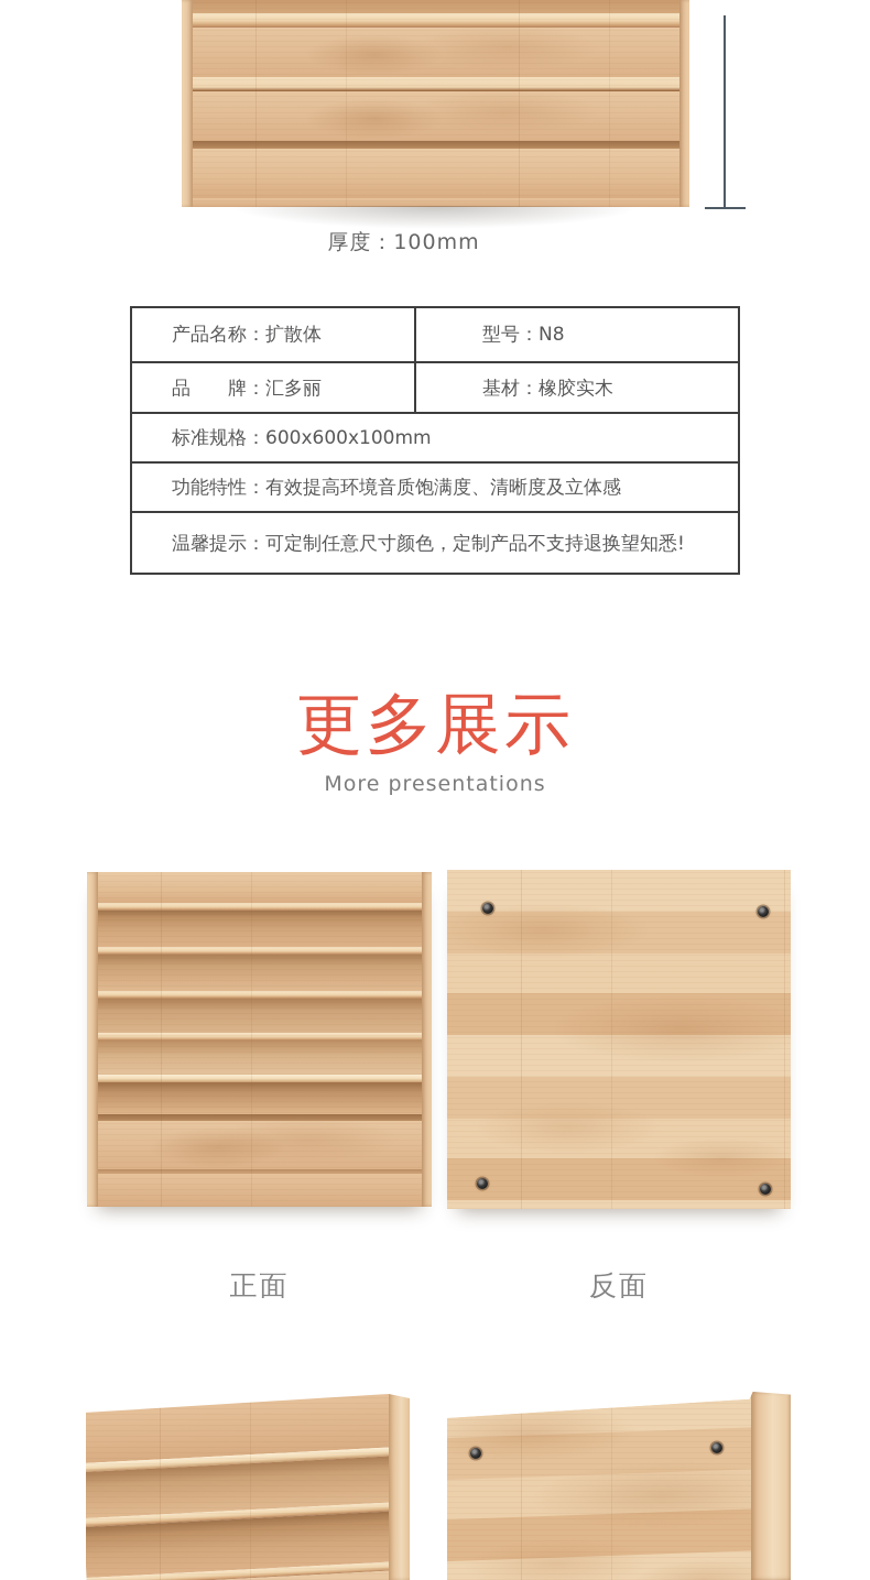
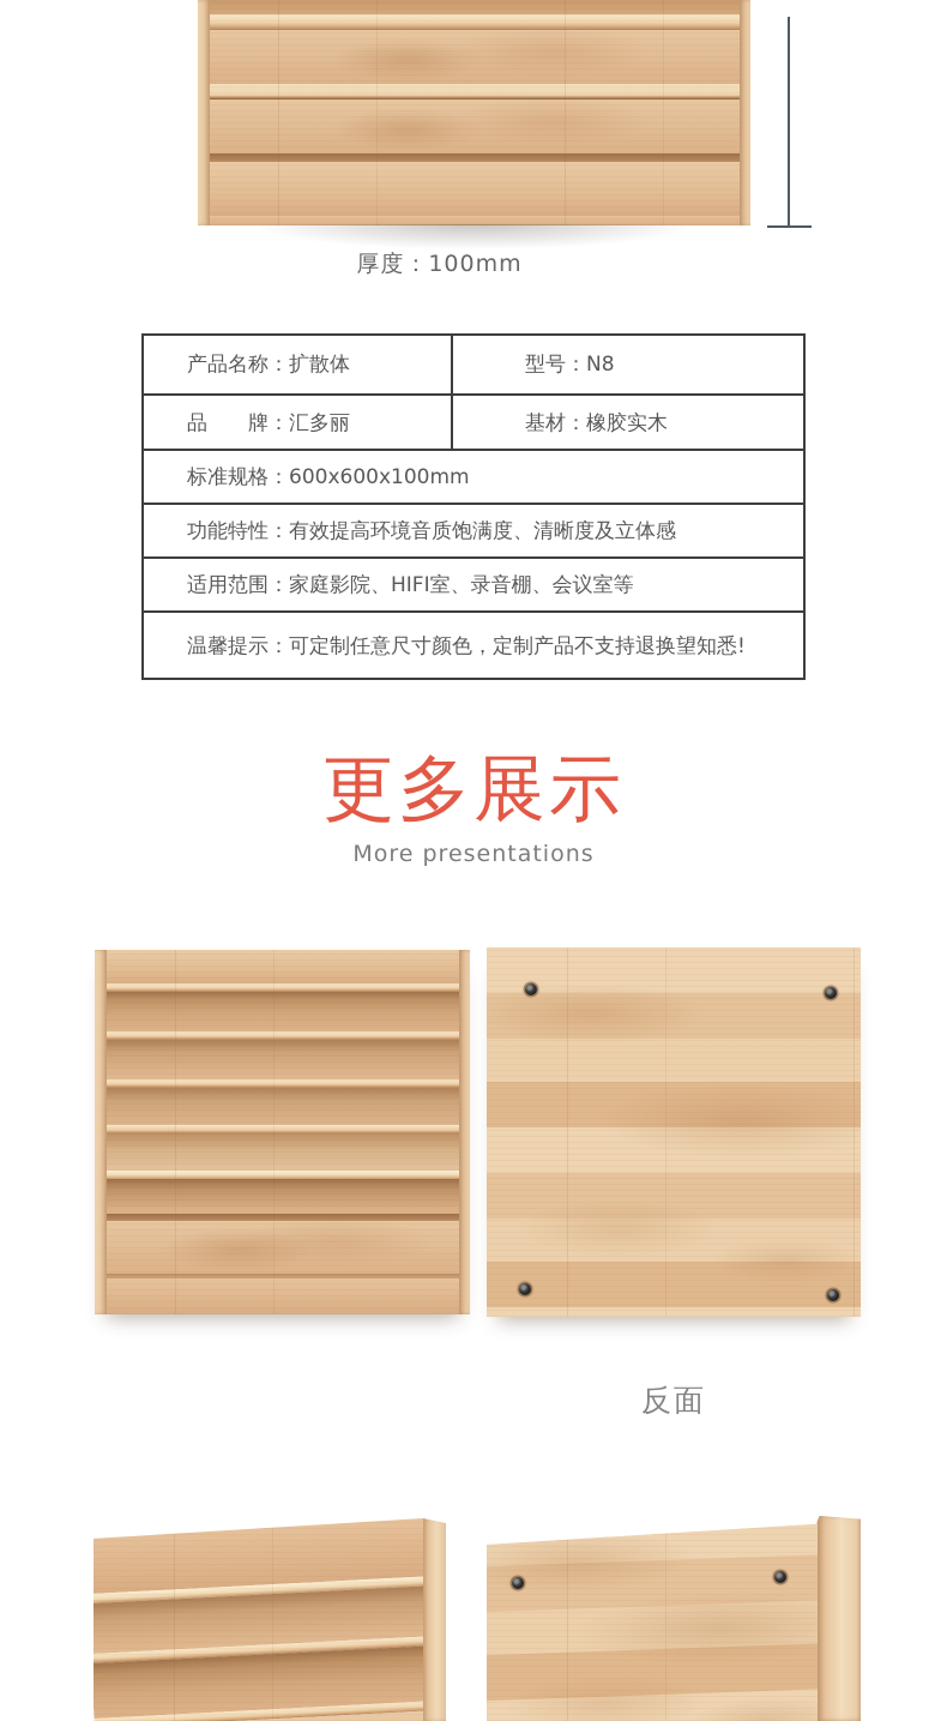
  厚度：100mm
  产品名称：扩散体
  型号：N8
  品 牌：汇多丽
  基材：橡胶实木
  标准规格：600x600x100mm
  功能特性：有效提高环境音质饱满度、清晰度及立体感
+ 适用范围：家庭影院、HIFI室、录音棚、会议室等
  温馨提示：可定制任意尺寸颜色，定制产品不支持退换望知悉!
  更多展示
  More presentations
- 正面
  反面
